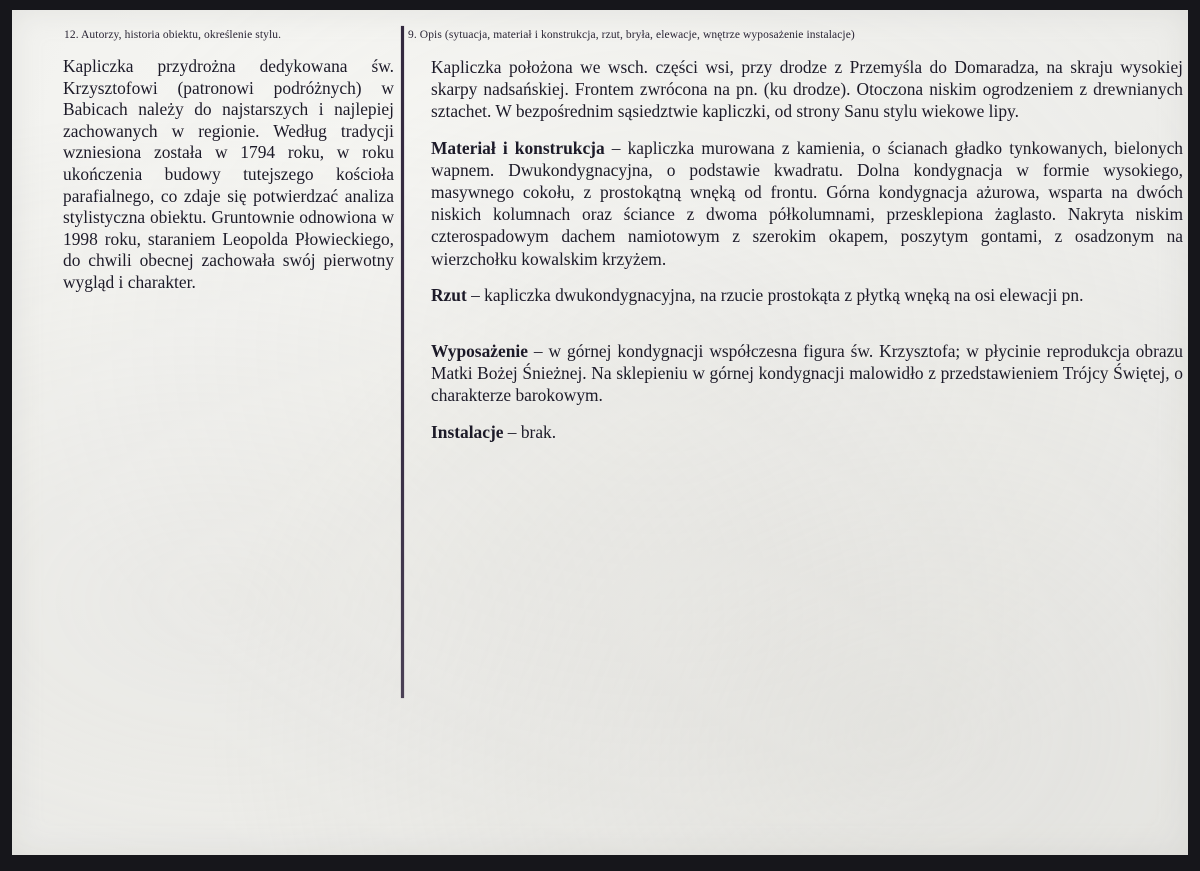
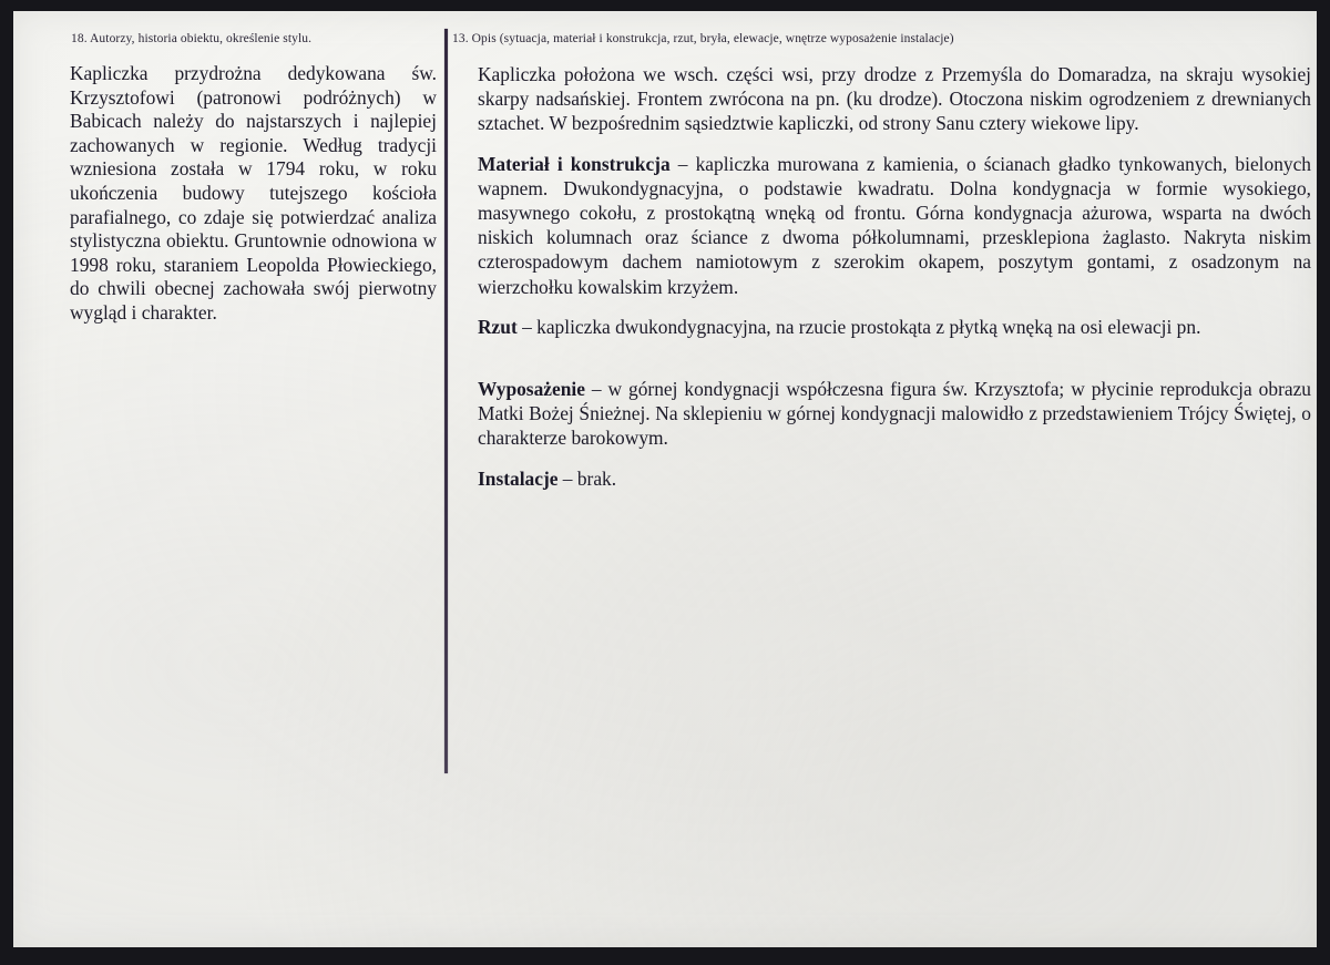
- 12. Autorzy, historia obiektu, określenie stylu.
+ 18. Autorzy, historia obiektu, określenie stylu.
- 9. Opis (sytuacja, materiał i konstrukcja, rzut, bryła, elewacje, wnętrze wyposażenie instalacje)
+ 13. Opis (sytuacja, materiał i konstrukcja, rzut, bryła, elewacje, wnętrze wyposażenie instalacje)
  Kapliczka przydrożna dedykowana św. Krzysztofowi (patronowi podróżnych) w Babicach należy do najstarszych i najlepiej zachowanych w regionie. Według tradycji wzniesiona została w 1794 roku, w roku ukończenia budowy tutejszego kościoła parafialnego, co zdaje się potwierdzać analiza stylistyczna obiektu. Gruntownie odnowiona w 1998 roku, staraniem Leopolda Płowieckiego, do chwili obecnej zachowała swój pierwotny wygląd i charakter.
- Kapliczka położona we wsch. części wsi, przy drodze z Przemyśla do Domaradza, na skraju wysokiej skarpy nadsańskiej. Frontem zwrócona na pn. (ku drodze). Otoczona niskim ogrodzeniem z drewnianych sztachet. W bezpośrednim sąsiedztwie kapliczki, od strony Sanu stylu wiekowe lipy.
+ Kapliczka położona we wsch. części wsi, przy drodze z Przemyśla do Domaradza, na skraju wysokiej skarpy nadsańskiej. Frontem zwrócona na pn. (ku drodze). Otoczona niskim ogrodzeniem z drewnianych sztachet. W bezpośrednim sąsiedztwie kapliczki, od strony Sanu cztery wiekowe lipy.
  Materiał i konstrukcja – kapliczka murowana z kamienia, o ścianach gładko tynkowanych, bielonych wapnem. Dwukondygnacyjna, o podstawie kwadratu. Dolna kondygnacja w formie wysokiego, masywnego cokołu, z prostokątną wnęką od frontu. Górna kondygnacja ażurowa, wsparta na dwóch niskich kolumnach oraz ściance z dwoma półkolumnami, przesklepiona żaglasto. Nakryta niskim czterospadowym dachem namiotowym z szerokim okapem, poszytym gontami, z osadzonym na wierzchołku kowalskim krzyżem.
  Rzut – kapliczka dwukondygnacyjna, na rzucie prostokąta z płytką wnęką na osi elewacji pn.
  Wyposażenie – w górnej kondygnacji współczesna figura św. Krzysztofa; w płycinie reprodukcja obrazu Matki Bożej Śnieżnej. Na sklepieniu w górnej kondygnacji malowidło z przedstawieniem Trójcy Świętej, o charakterze barokowym.
  Instalacje – brak.
